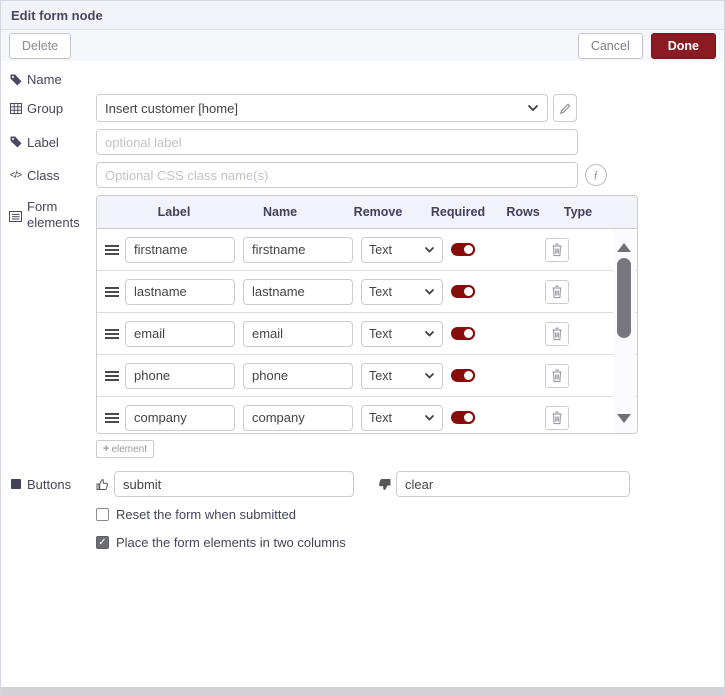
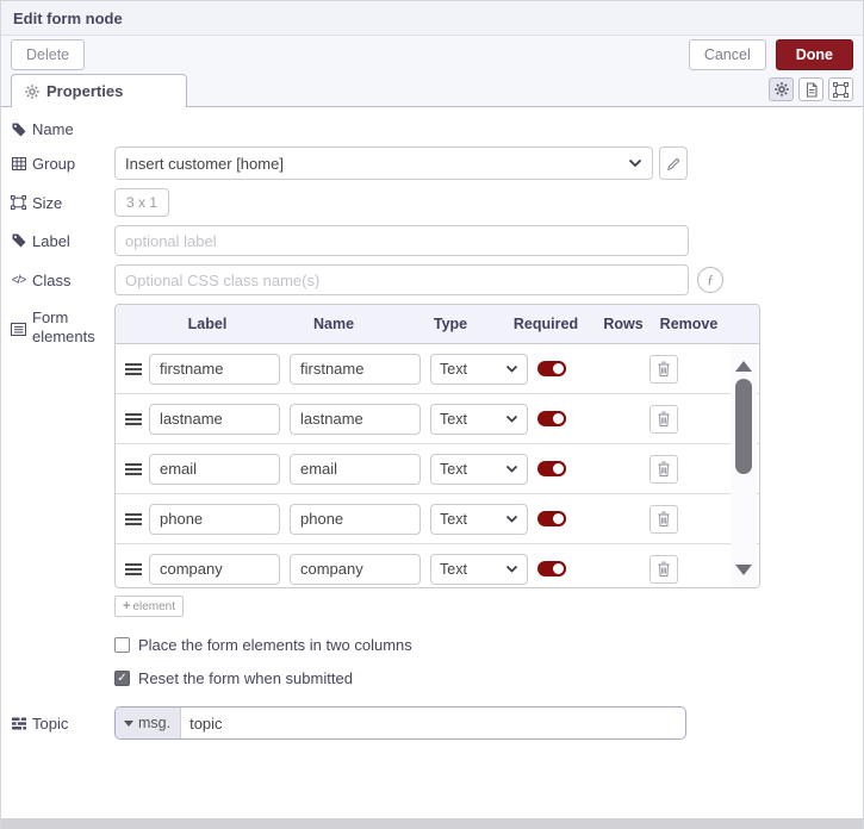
  Edit form node
  Delete
  Cancel
  Done
+ Properties
  Name
  Group
  Insert customer [home]
+ Size
+ 3 x 1
  Label
  optional label
  </>
  Class
  Optional CSS class name(s)
  ƒ
  Form
  elements
  Label
  Name
- Remove
+ Type
  Required
  Rows
- Type
+ Remove
  firstname
  firstname
  Text
  lastname
  lastname
  Text
  email
  email
  Text
  phone
  phone
  Text
  company
  company
  Text
  + element
- Buttons
- submit
- clear
- Reset the form when submitted
+ Place the form elements in two columns
  ✓
- Place the form elements in two columns
+ Reset the form when submitted
+ Topic
+ msg.
+ topic
